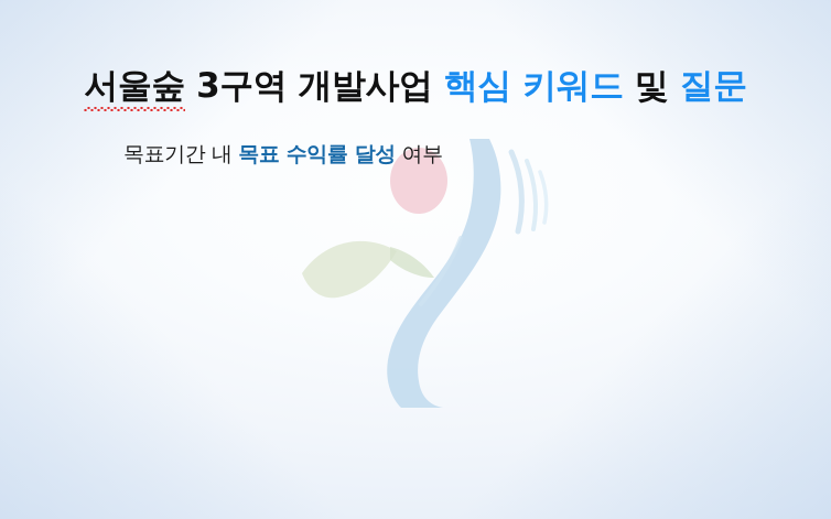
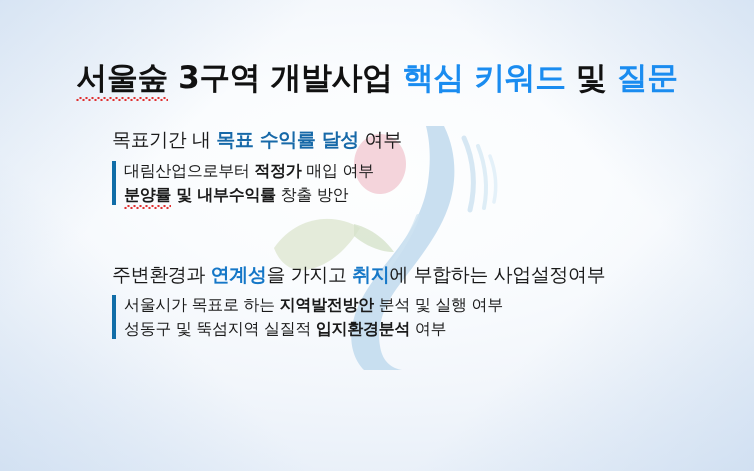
  서울숲 3구역 개발사업 핵심 키워드 및 질문
  목표기간 내 목표 수익률 달성 여부
+ 대림산업으로부터 적정가 매입 여부
+ 분양률 및 내부수익률 창출 방안
+ 주변환경과 연계성을 가지고 취지에 부합하는 사업설정여부
+ 서울시가 목표로 하는 지역발전방안 분석 및 실행 여부
+ 성동구 및 뚝섬지역 실질적 입지환경분석 여부
